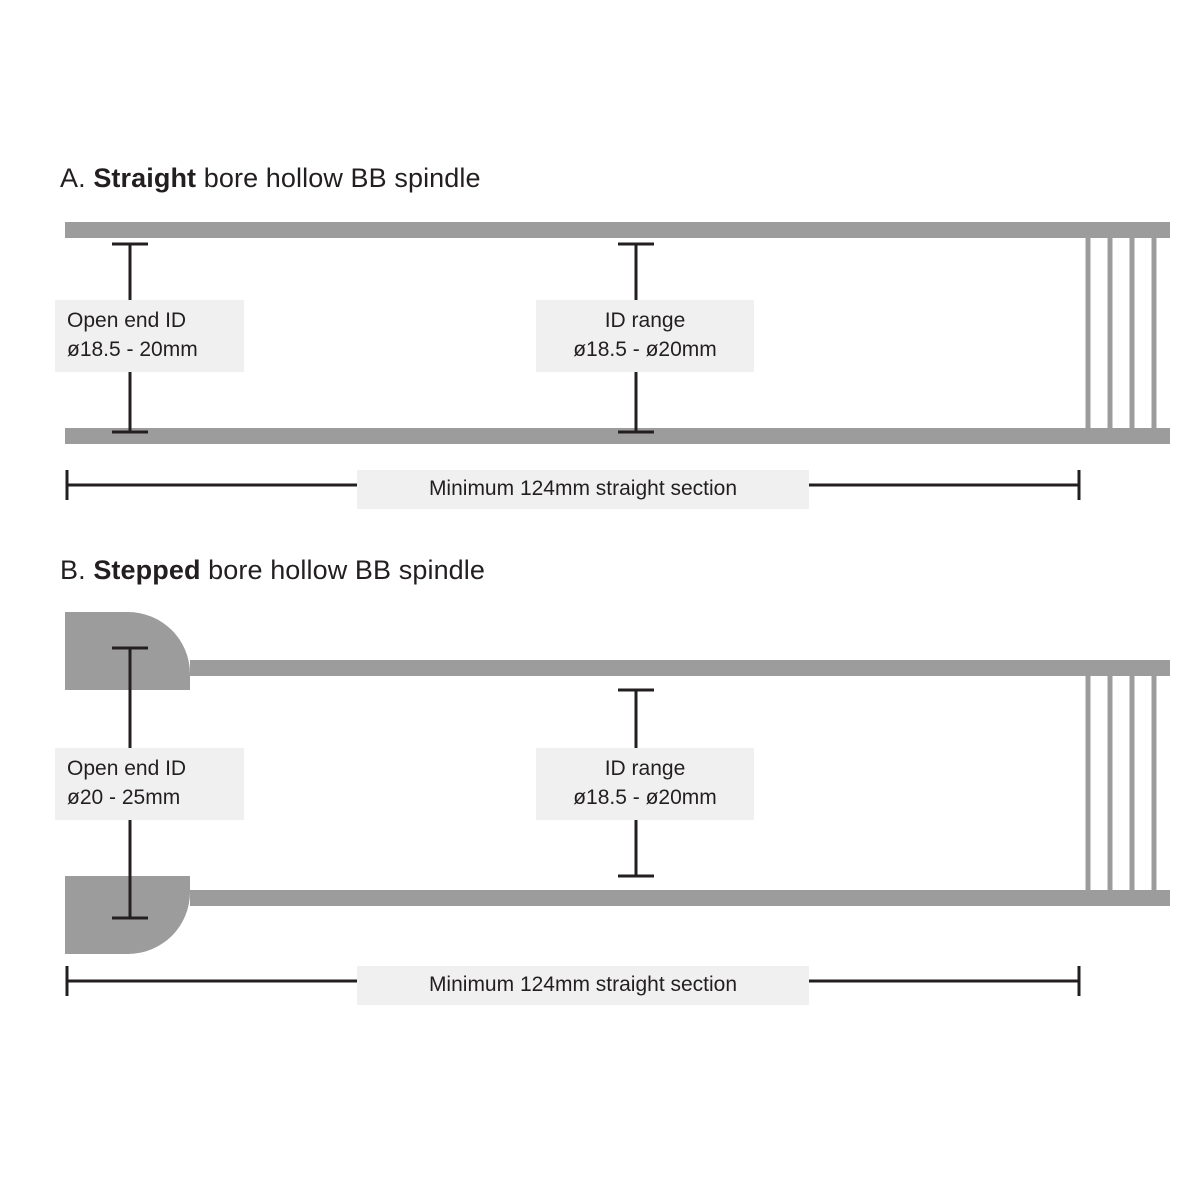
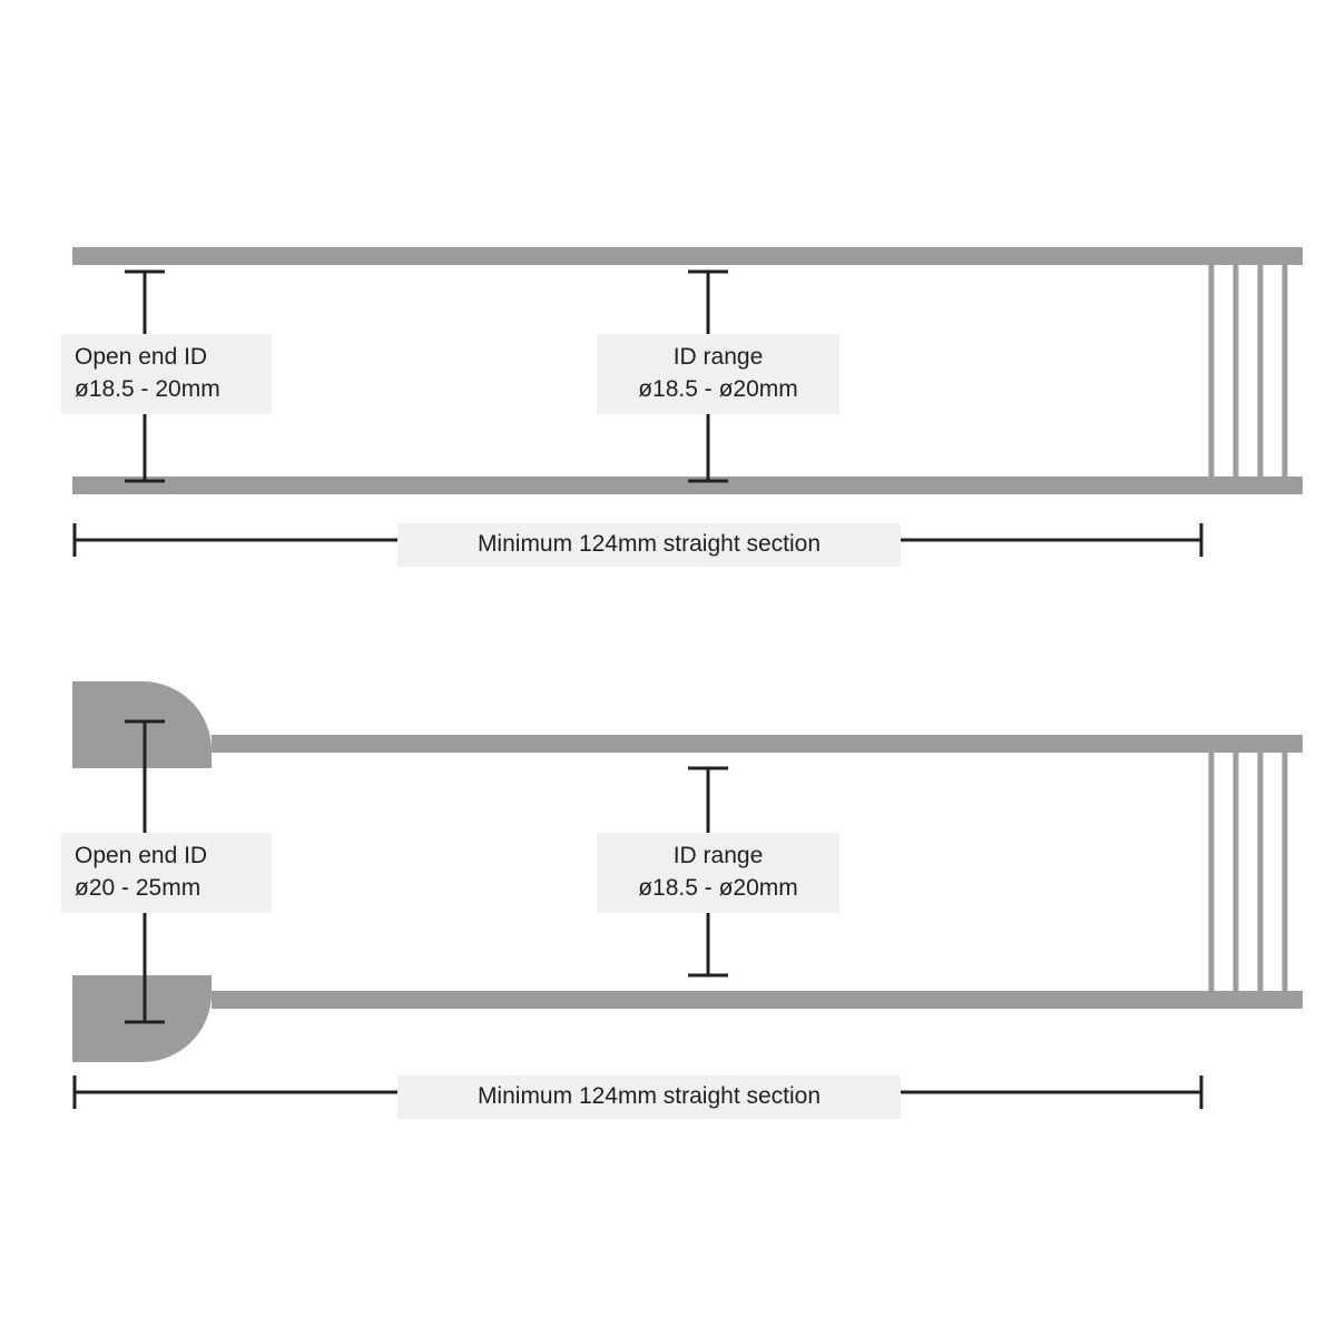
- A. Straight bore hollow BB spindle
- B. Stepped bore hollow BB spindle
  Open end ID
  ø18.5 - 20mm
  ID range
  ø18.5 - ø20mm
  Minimum 124mm straight section
  Open end ID
  ø20 - 25mm
  ID range
  ø18.5 - ø20mm
  Minimum 124mm straight section
